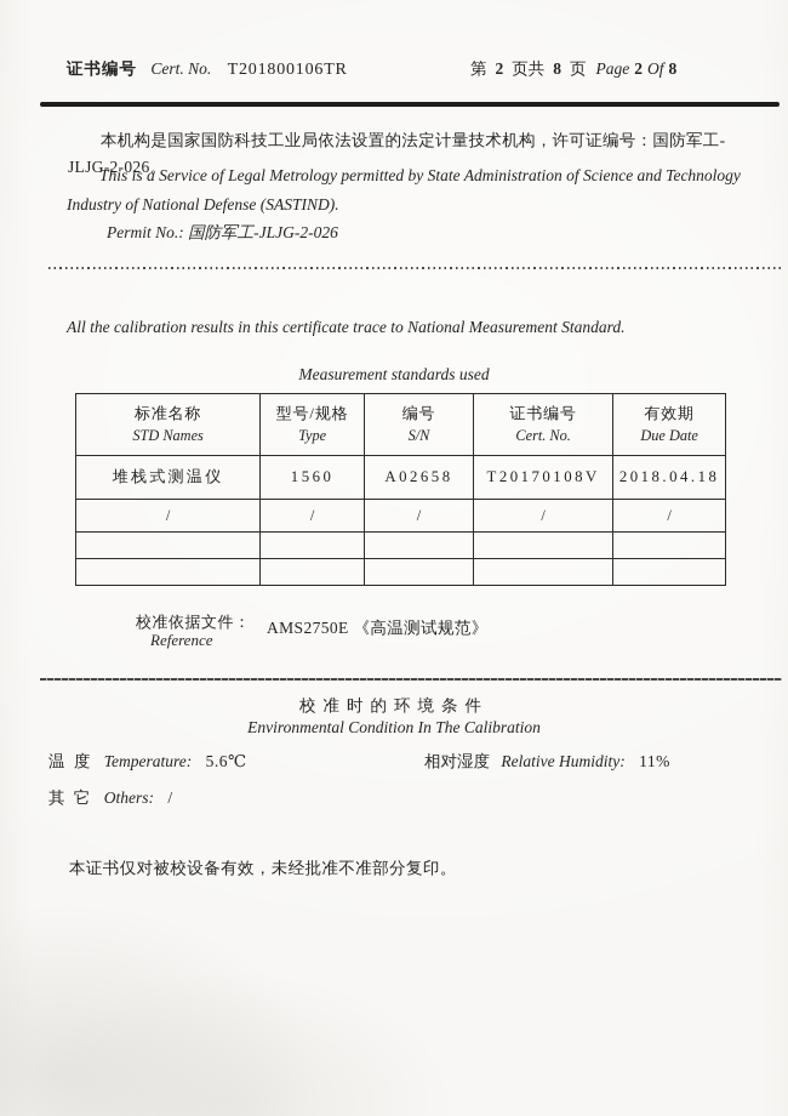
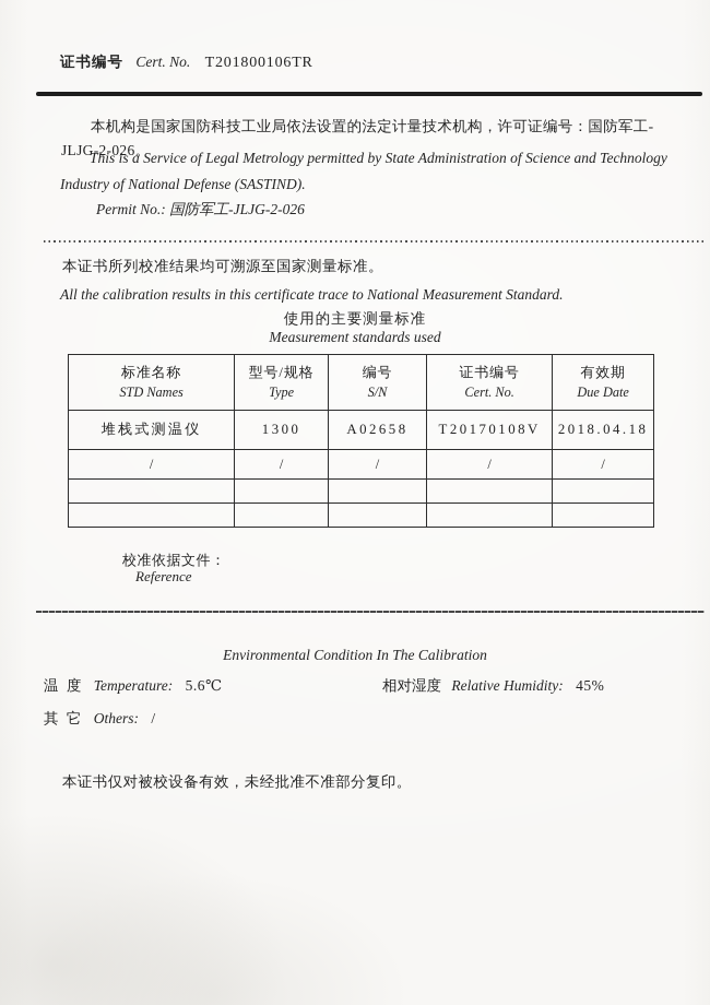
  证书编号 Cert. No. T201800106TR
- 第 2 页共 8 页 Page 2 Of 8
  本机构是国家国防科技工业局依法设置的法定计量技术机构，许可证编号：国防军工-JLJG-2-026。
  This is a Service of Legal Metrology permitted by State Administration of Science and Technology Industry of National Defense (SASTIND).
  Permit No.: 国防军工-JLJG-2-026
+ 本证书所列校准结果均可溯源至国家测量标准。
  All the calibration results in this certificate trace to National Measurement Standard.
+ 使用的主要测量标准
  Measurement standards used
  标准名称STD Names	型号/规格Type	编号S/N	证书编号Cert. No.	有效期Due Date
- 堆栈式测温仪	1560	A02658	T20170108V	2018.04.18
+ 堆栈式测温仪	1300	A02658	T20170108V	2018.04.18
  /	/	/	/	/
  校准依据文件：
  Reference
- AMS2750E 《高温测试规范》
- 校准时的环境条件
  Environmental Condition In The Calibration
  温 度 Temperature: 5.6℃
- 相对湿度 Relative Humidity: 11%
+ 相对湿度 Relative Humidity: 45%
  其 它 Others: /
  本证书仅对被校设备有效，未经批准不准部分复印。
